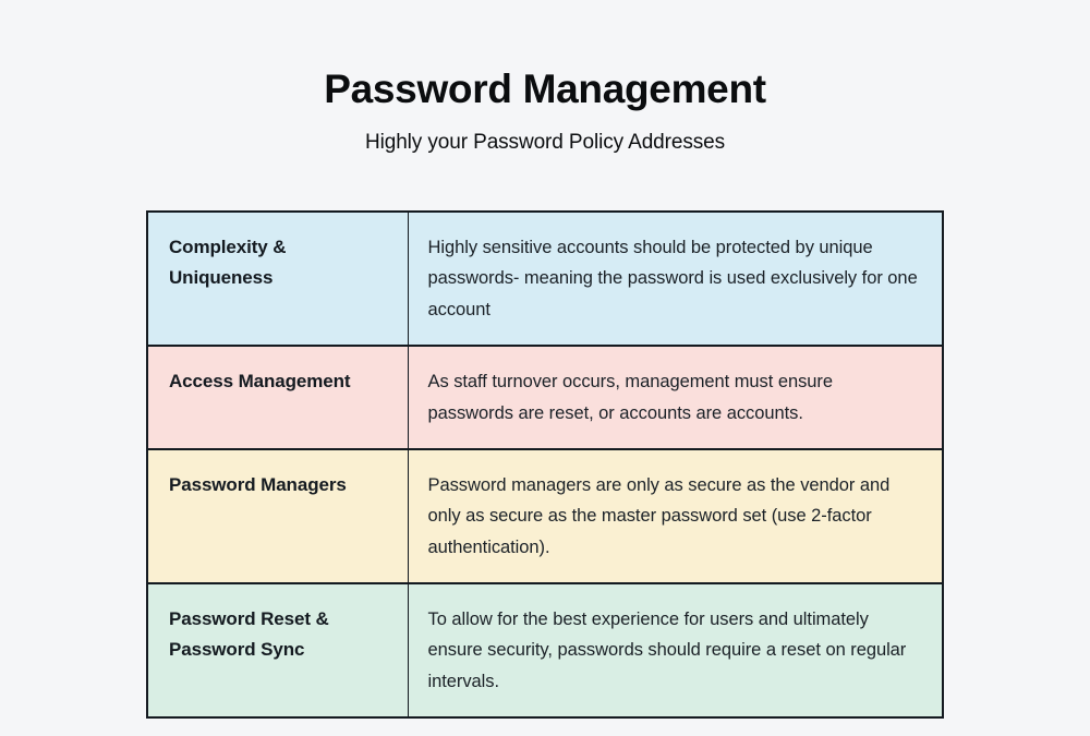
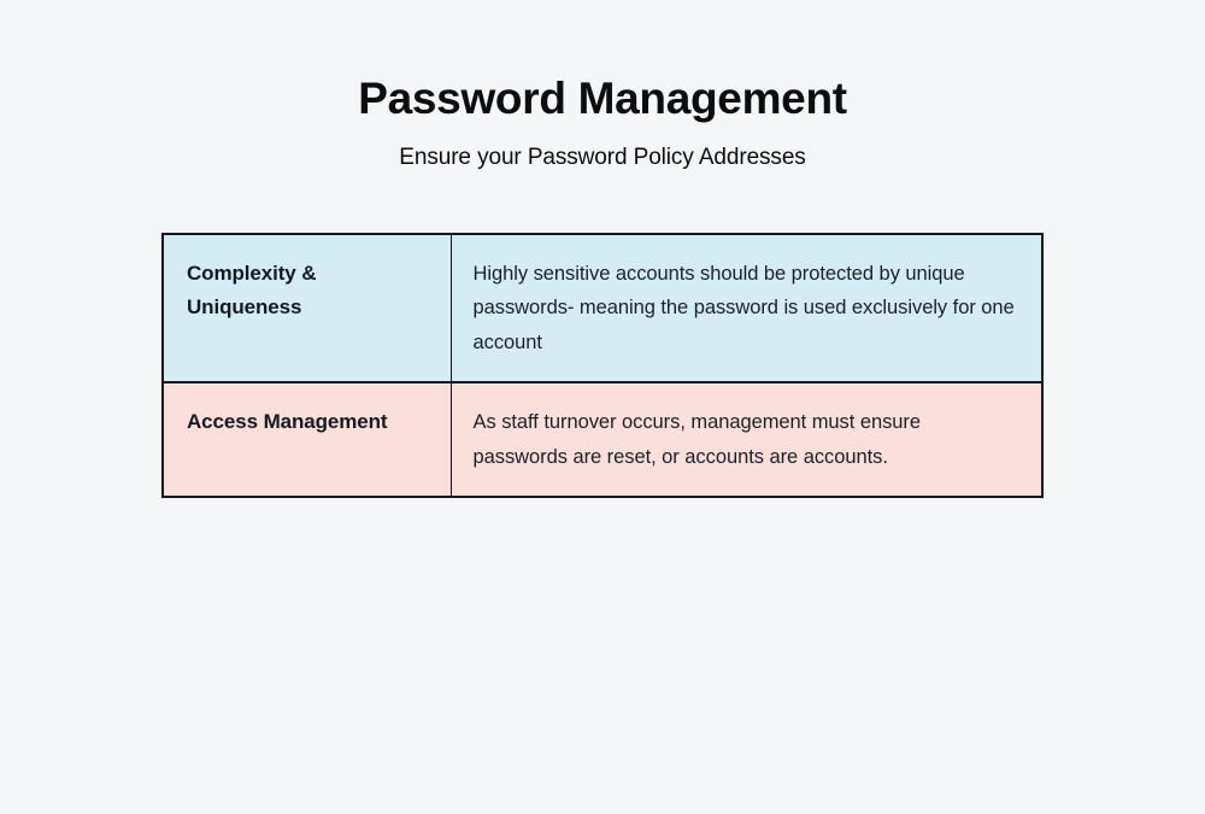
  Password Management
- Highly your Password Policy Addresses
+ Ensure your Password Policy Addresses
  Complexity & Uniqueness	Highly sensitive accounts should be protected by unique passwords- meaning the password is used exclusively for one account
  Access Management	As staff turnover occurs, management must ensure passwords are reset, or accounts are accounts.
- Password Managers	Password managers are only as secure as the vendor and only as secure as the master password set (use 2-factor authentication).
- Password Reset & Password Sync	To allow for the best experience for users and ultimately ensure security, passwords should require a reset on regular intervals.
